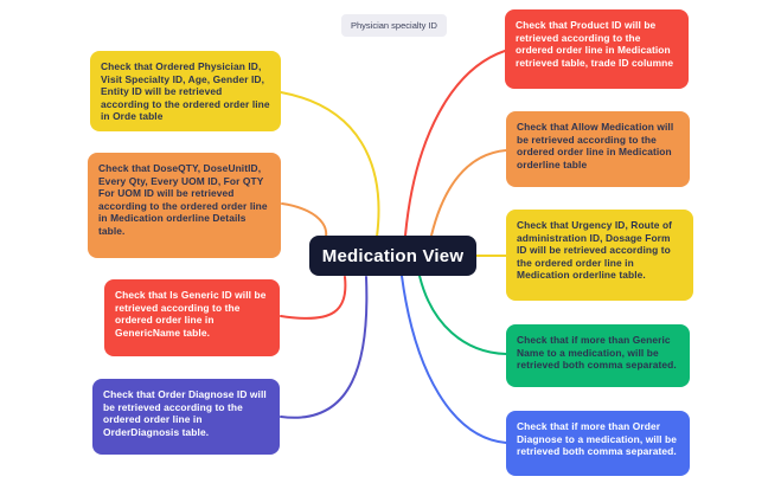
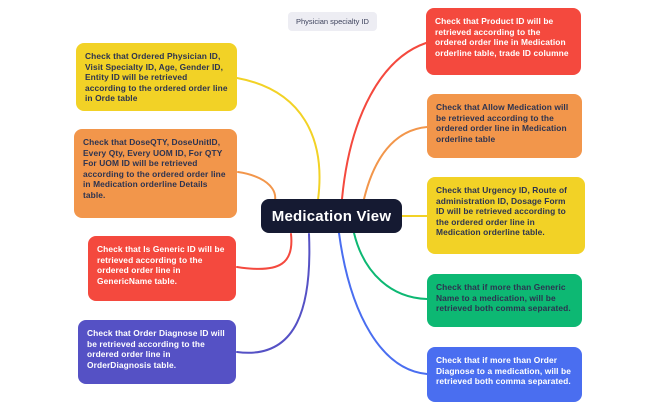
  Physician specialty ID
  Check that Ordered Physician ID, Visit Specialty ID, Age, Gender ID, Entity ID will be retrieved according to the ordered order line in Orde table
  Check that DoseQTY, DoseUnitID, Every Qty, Every UOM ID, For QTY For UOM ID will be retrieved according to the ordered order line in Medication orderline Details table.
  Check that Is Generic ID will be retrieved according to the ordered order line in GenericName table.
  Check that Order Diagnose ID will be retrieved according to the ordered order line in OrderDiagnosis table.
- Check that Product ID will be retrieved according to the ordered order line in Medication retrieved table, trade ID columne
+ Check that Product ID will be retrieved according to the ordered order line in Medication orderline table, trade ID columne
  Check that Allow Medication will be retrieved according to the ordered order line in Medication orderline table
  Check that Urgency ID, Route of administration ID, Dosage Form ID will be retrieved according to the ordered order line in Medication orderline table.
  Check that if more than Generic Name to a medication, will be retrieved both comma separated.
  Check that if more than Order Diagnose to a medication, will be retrieved both comma separated.
  Medication View
